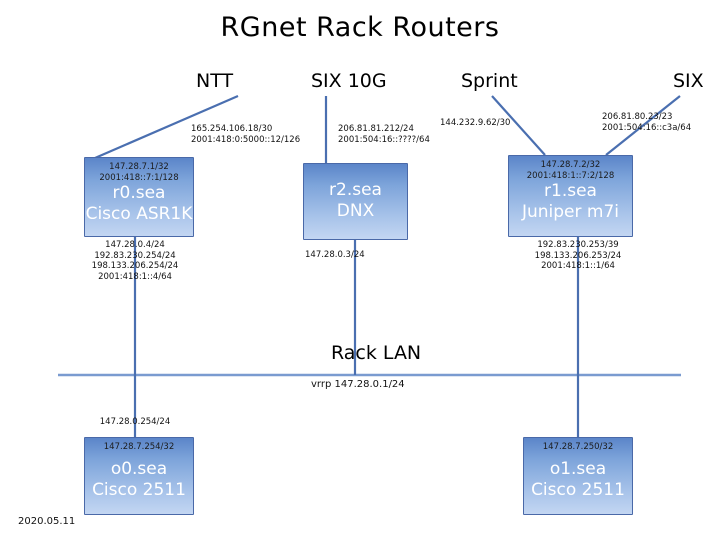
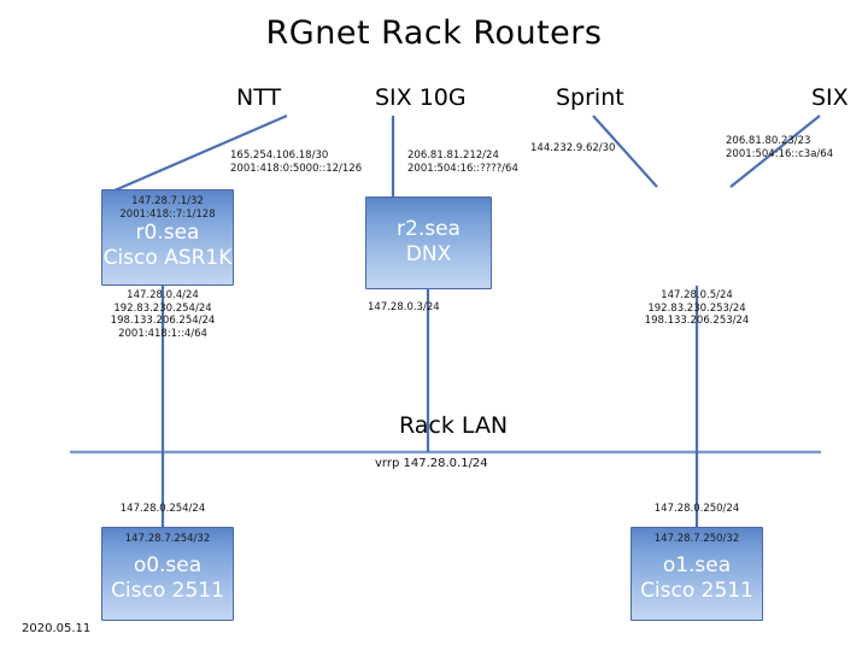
  RGnet Rack Routers
  NTT
  SIX 10G
  Sprint
  SIX
  165.254.106.18/30
  2001:418:0:5000::12/126
  206.81.81.212/24
  2001:504:16::????/64
  144.232.9.62/30
  206.81.80.23/23
  2001:504:16::c3a/64
  147.28.7.1/32
  2001:418::7:1/128
  r0.sea
  Cisco ASR1K
  r2.sea
  DNX
- 147.28.7.2/32
- 2001:418:1::7:2/128
- r1.sea
- Juniper m7i
  147.28.0.4/24
  192.83.230.254/24
  198.133.206.254/24
  2001:418:1::4/64
  147.28.0.3/24
+ 147.28.0.5/24
- 192.83.230.253/39
+ 192.83.230.253/24
  198.133.206.253/24
- 2001:418:1::1/64
  Rack LAN
  vrrp 147.28.0.1/24
  147.28.0.254/24
  147.28.7.254/32
  o0.sea
  Cisco 2511
+ 147.28.0.250/24
  147.28.7.250/32
  o1.sea
  Cisco 2511
  2020.05.11
